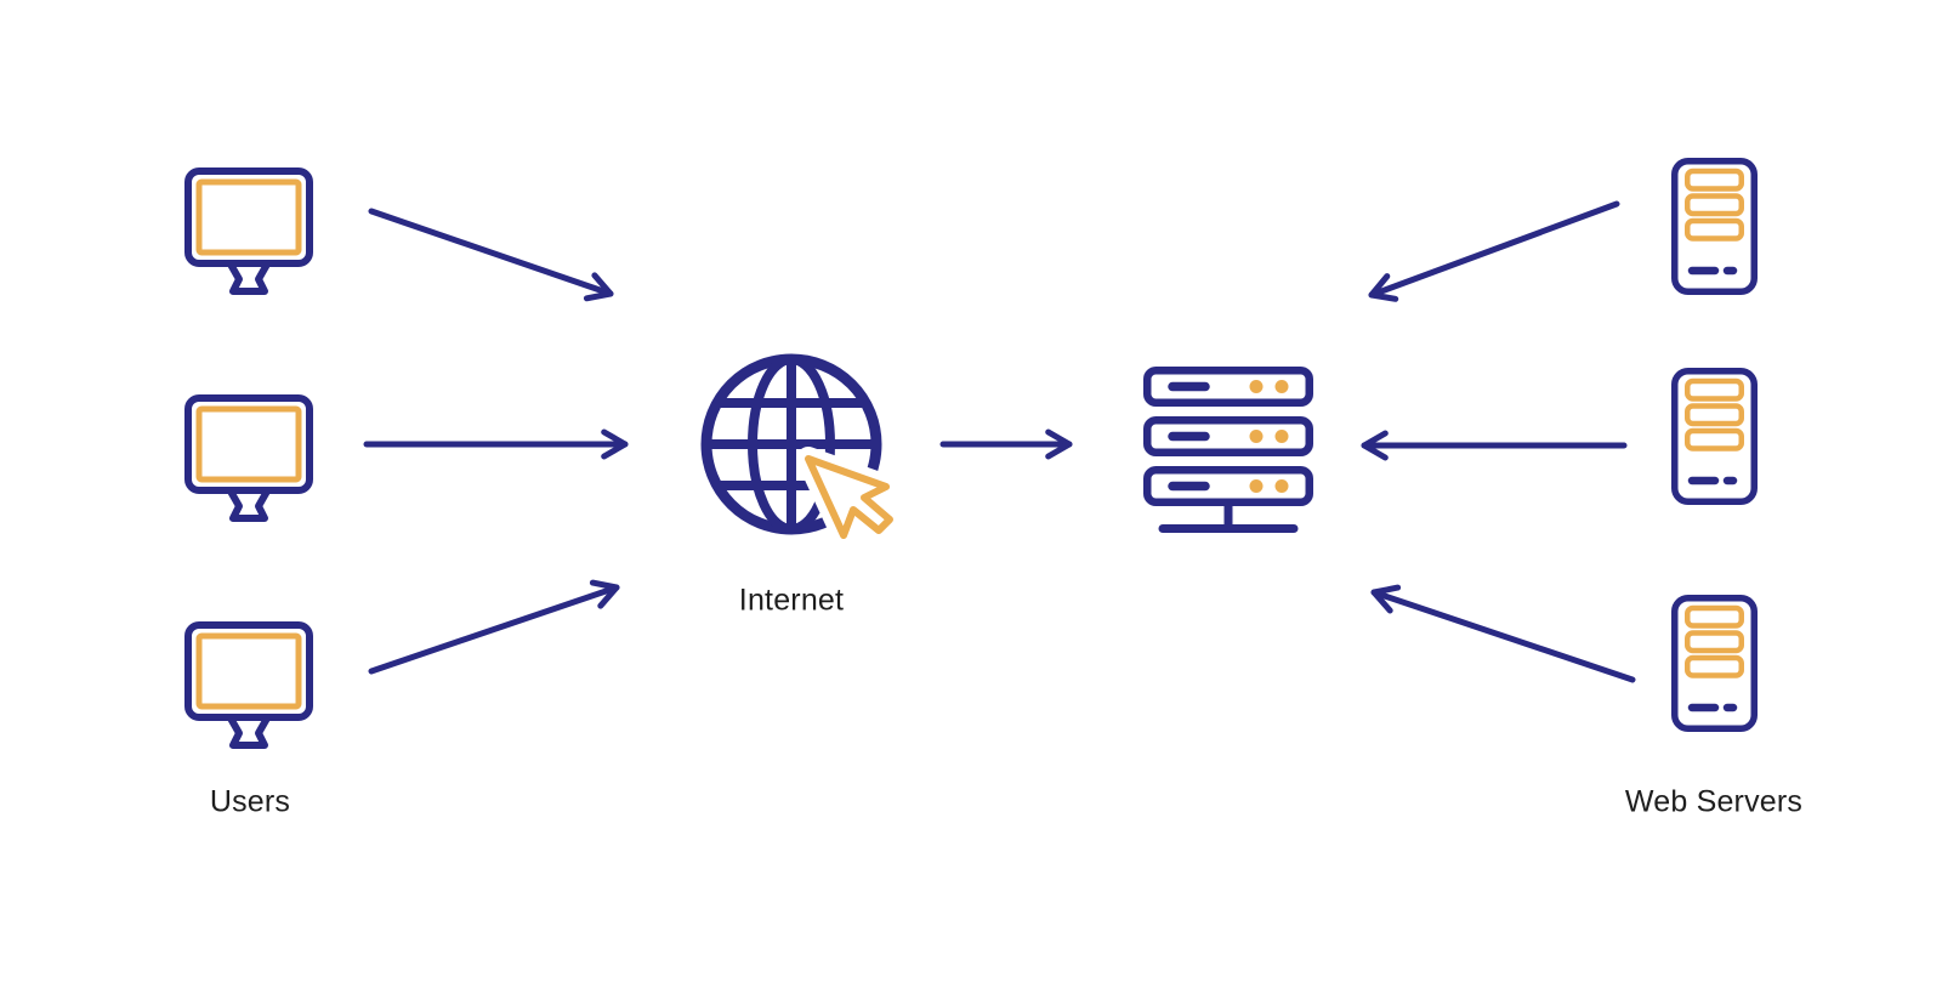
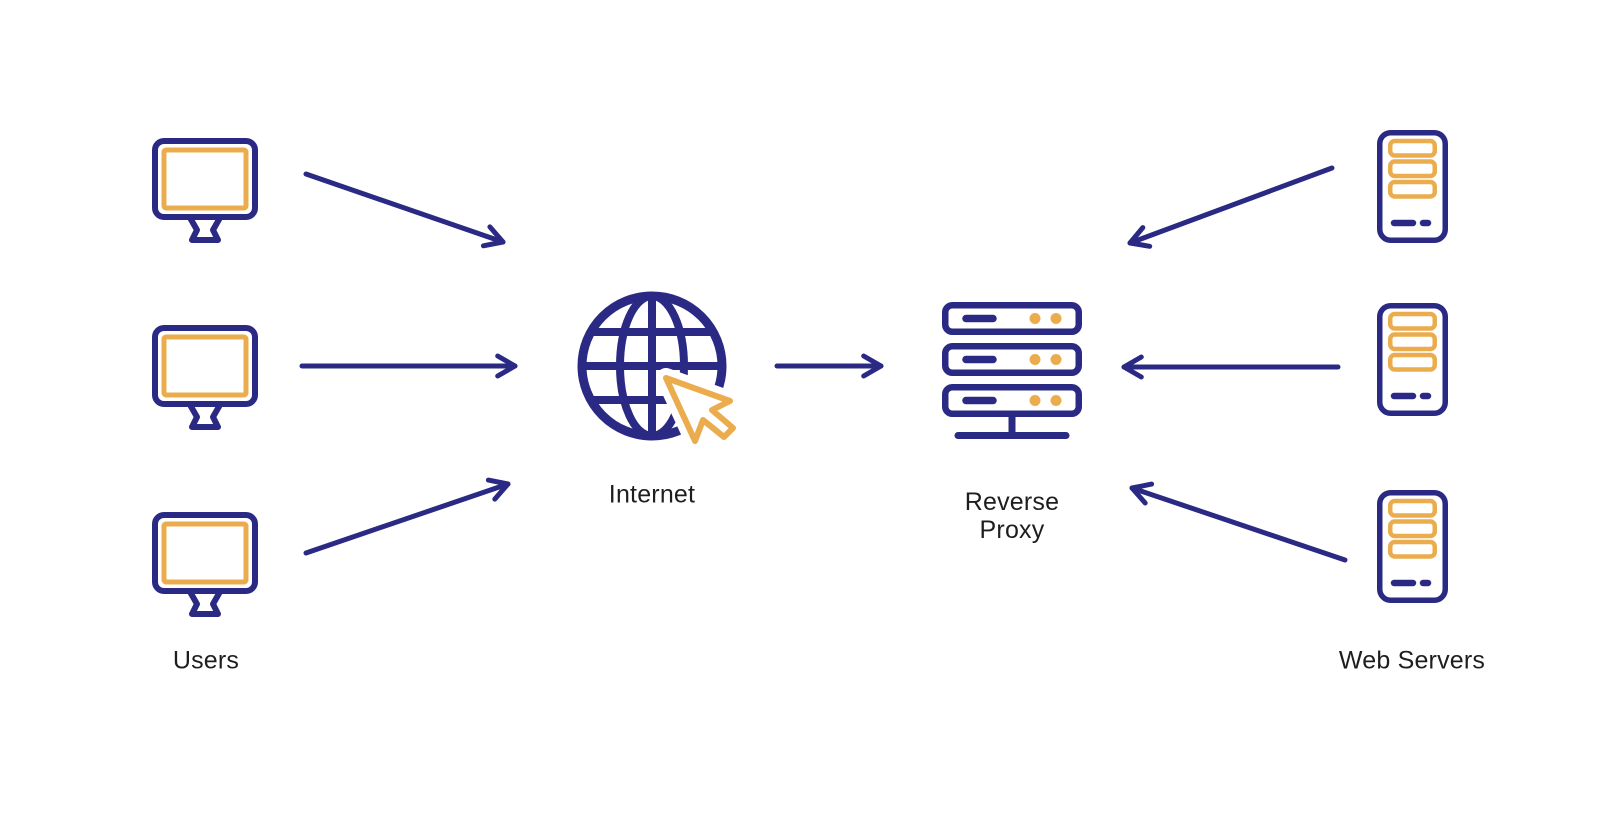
  Users
  Internet
+ Reverse Proxy
  Web Servers
